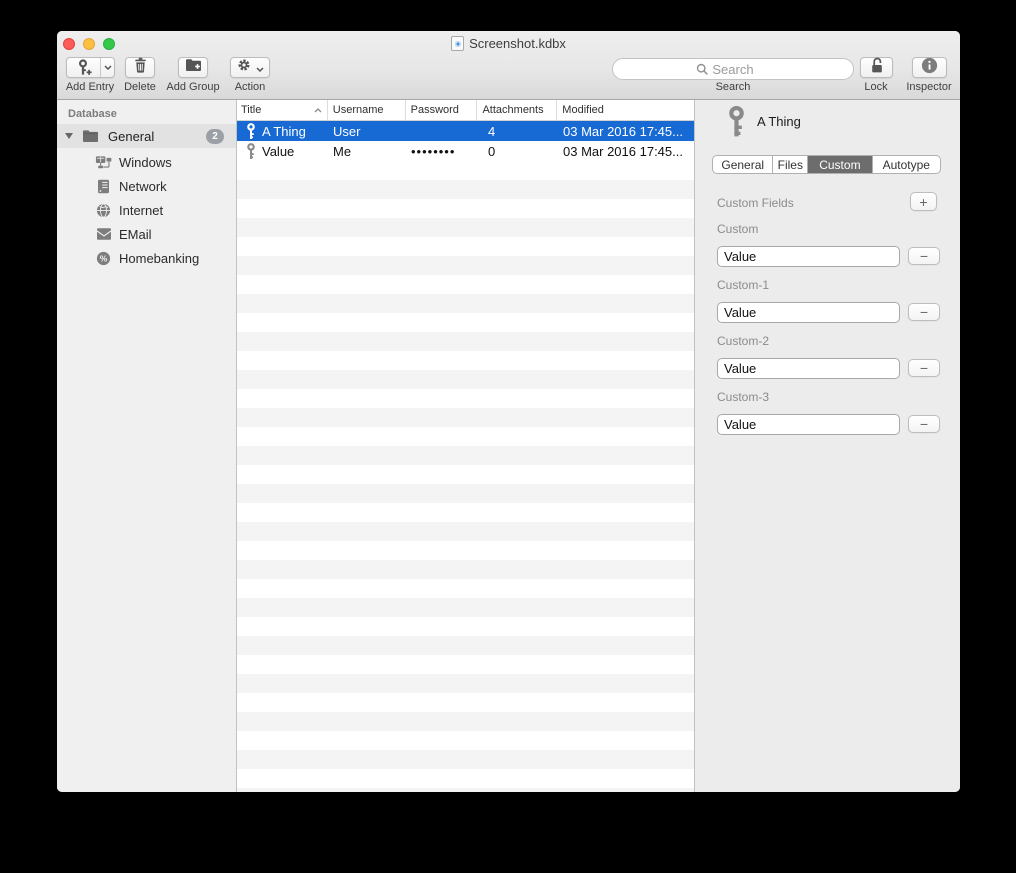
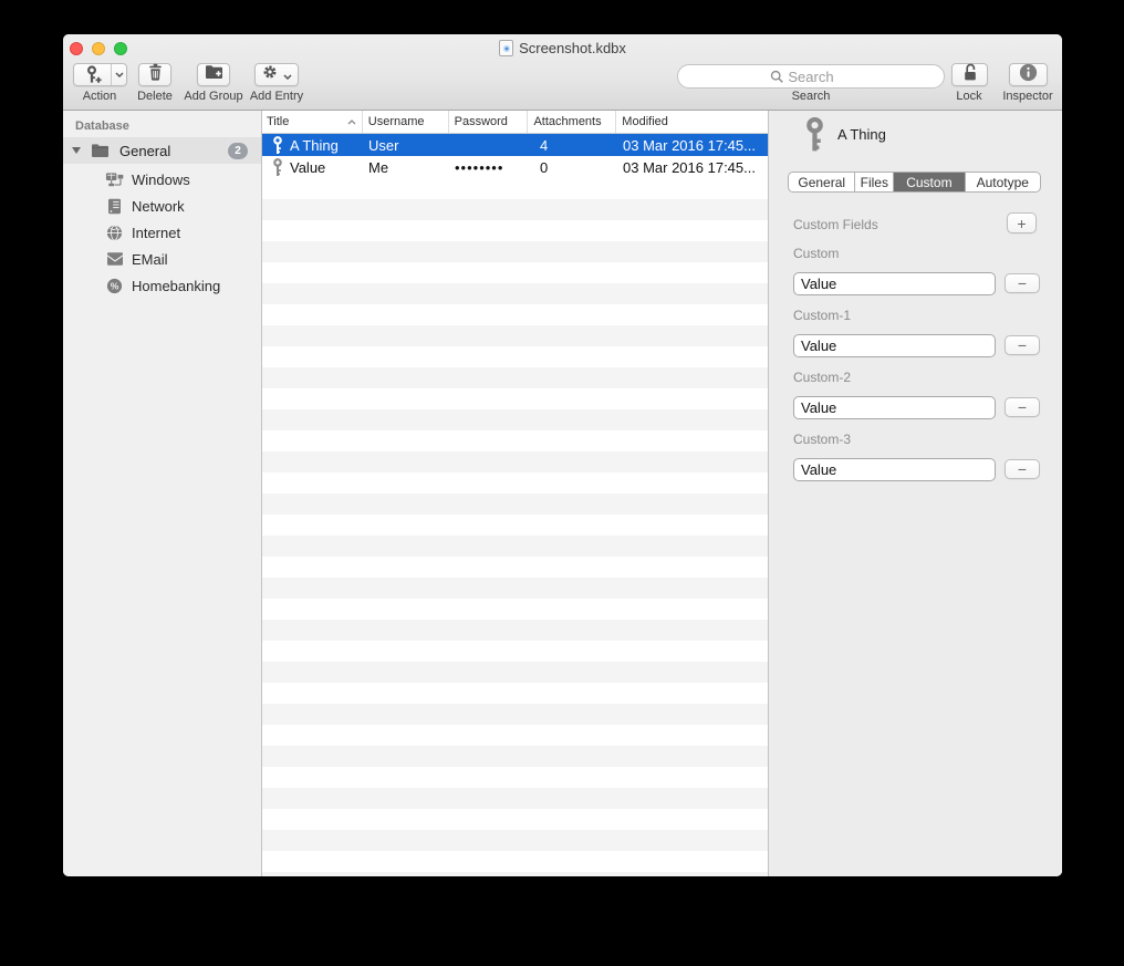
  Screenshot.kdbx
- Add Entry
+ Action
  Delete
  Add Group
- Action
+ Add Entry
  Search
  Search
  Lock
  Inspector
  Database
  General
  2
  Windows
  Network
  Internet
  EMail
  %
  Homebanking
  Title
  Username
  Password
  Attachments
  Modified
  A Thing
  User
  4
  03 Mar 2016 17:45...
  Value
  Me
  ••••••••
  0
  03 Mar 2016 17:45...
  A Thing
  General
  Files
  Custom
  Autotype
  Custom Fields
  +
  Custom
  Value
  −
  Custom-1
  Value
  −
  Custom-2
  Value
  −
  Custom-3
  Value
  −
